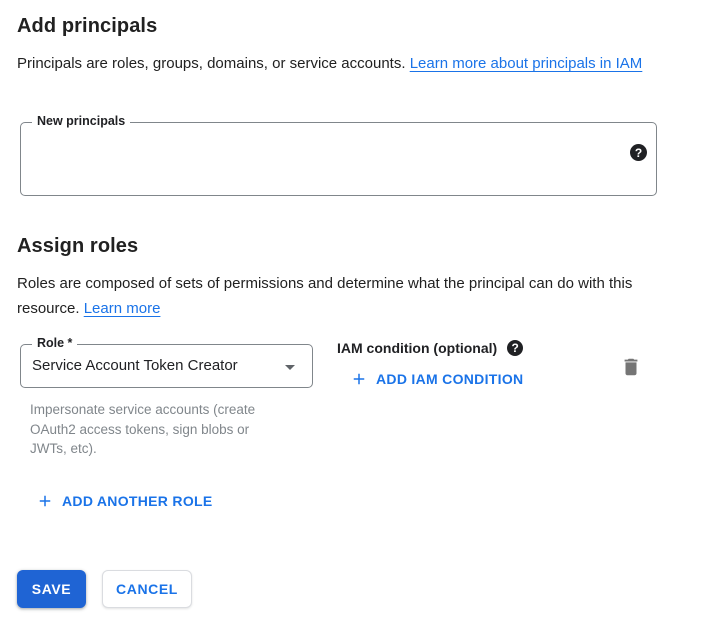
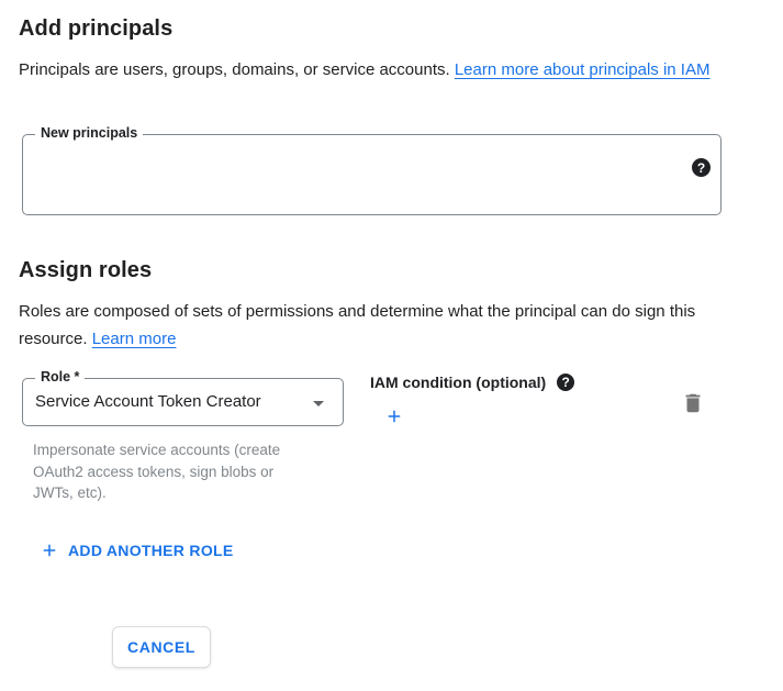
  Add principals
- Principals are roles, groups, domains, or service accounts. Learn more about principals in IAM
+ Principals are users, groups, domains, or service accounts. Learn more about principals in IAM
  New principals
  ?
  Assign roles
- Roles are composed of sets of permissions and determine what the principal can do with this resource. Learn more
+ Roles are composed of sets of permissions and determine what the principal can do sign this resource. Learn more
  Role *
  Service Account Token Creator
  Impersonate service accounts (create OAuth2 access tokens, sign blobs or JWTs, etc).
  IAM condition (optional)
  ?
- ADD IAM CONDITION
  ADD ANOTHER ROLE
- SAVE
  CANCEL
